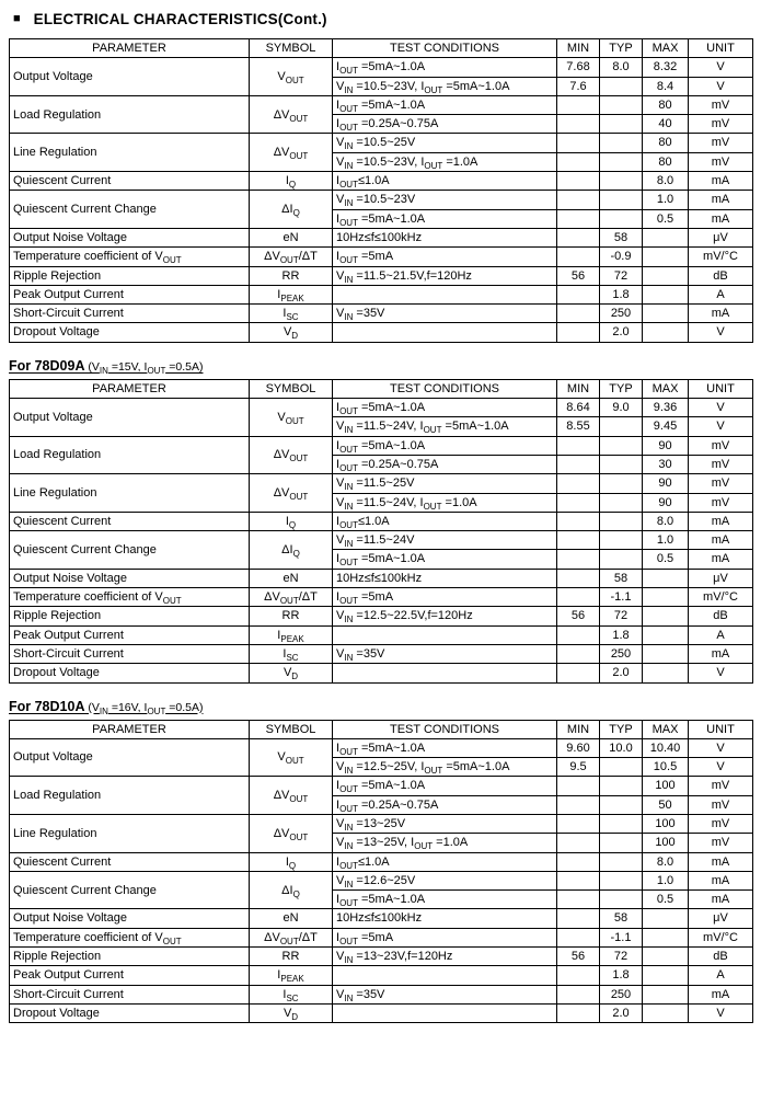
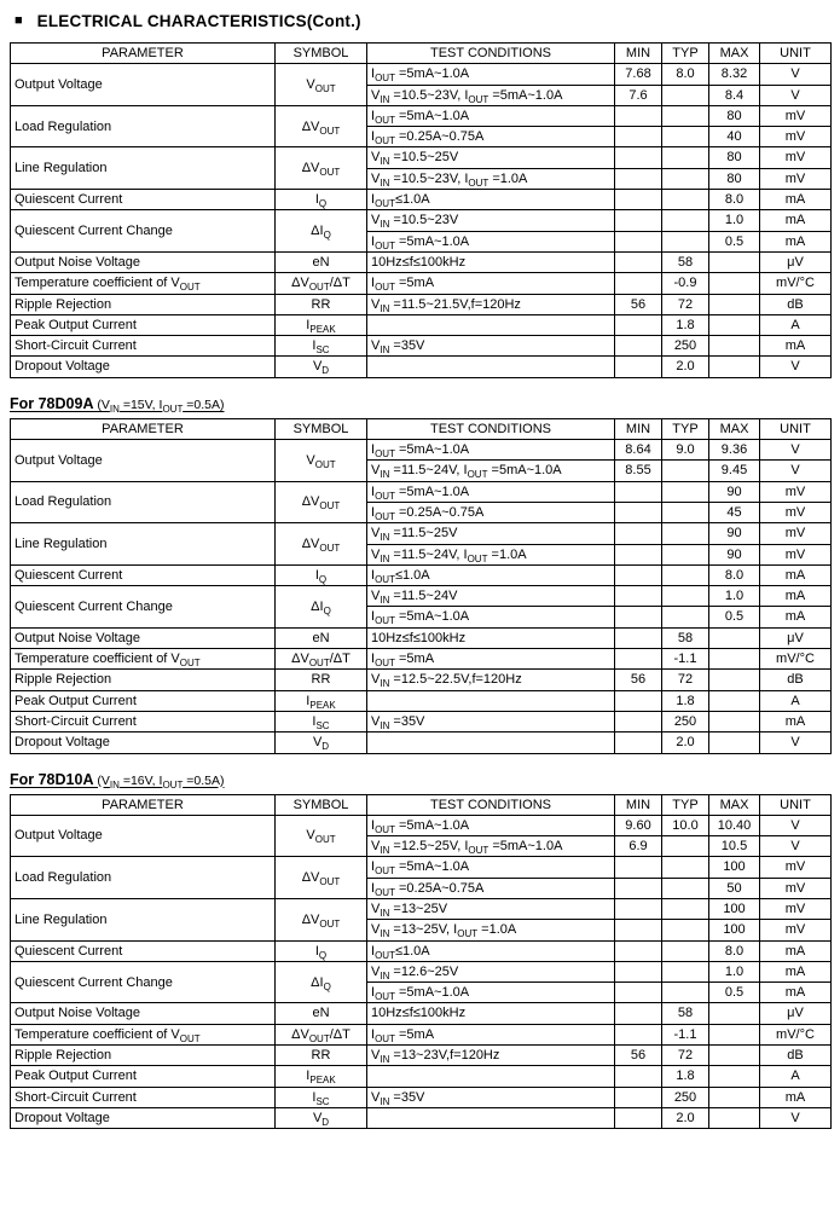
  ■
  ELECTRICAL CHARACTERISTICS(Cont.)
  PARAMETER	SYMBOL	TEST CONDITIONS	MIN	TYP	MAX	UNIT
  Output Voltage	VOUT	IOUT =5mA~1.0A	7.68	8.0	8.32	V
  VIN =10.5~23V, IOUT =5mA~1.0A	7.6		8.4	V
  Load Regulation	ΔVOUT	IOUT =5mA~1.0A			80	mV
  IOUT =0.25A~0.75A			40	mV
  Line Regulation	ΔVOUT	VIN =10.5~25V			80	mV
  VIN =10.5~23V, IOUT =1.0A			80	mV
  Quiescent Current	IQ	IOUT≤1.0A			8.0	mA
  Quiescent Current Change	ΔIQ	VIN =10.5~23V			1.0	mA
  IOUT =5mA~1.0A			0.5	mA
  Output Noise Voltage	eN	10Hz≤f≤100kHz		58		μV
  Temperature coefficient of VOUT	ΔVOUT/ΔT	IOUT =5mA		-0.9		mV/°C
  Ripple Rejection	RR	VIN =11.5~21.5V,f=120Hz	56	72		dB
  Peak Output Current	IPEAK			1.8		A
  Short-Circuit Current	ISC	VIN =35V		250		mA
  Dropout Voltage	VD			2.0		V
  For 78D09A (VIN =15V, IOUT =0.5A)
  PARAMETER	SYMBOL	TEST CONDITIONS	MIN	TYP	MAX	UNIT
  Output Voltage	VOUT	IOUT =5mA~1.0A	8.64	9.0	9.36	V
  VIN =11.5~24V, IOUT =5mA~1.0A	8.55		9.45	V
  Load Regulation	ΔVOUT	IOUT =5mA~1.0A			90	mV
- IOUT =0.25A~0.75A			30	mV
+ IOUT =0.25A~0.75A			45	mV
  Line Regulation	ΔVOUT	VIN =11.5~25V			90	mV
  VIN =11.5~24V, IOUT =1.0A			90	mV
  Quiescent Current	IQ	IOUT≤1.0A			8.0	mA
  Quiescent Current Change	ΔIQ	VIN =11.5~24V			1.0	mA
  IOUT =5mA~1.0A			0.5	mA
  Output Noise Voltage	eN	10Hz≤f≤100kHz		58		μV
  Temperature coefficient of VOUT	ΔVOUT/ΔT	IOUT =5mA		-1.1		mV/°C
  Ripple Rejection	RR	VIN =12.5~22.5V,f=120Hz	56	72		dB
  Peak Output Current	IPEAK			1.8		A
  Short-Circuit Current	ISC	VIN =35V		250		mA
  Dropout Voltage	VD			2.0		V
  For 78D10A (VIN =16V, IOUT =0.5A)
  PARAMETER	SYMBOL	TEST CONDITIONS	MIN	TYP	MAX	UNIT
  Output Voltage	VOUT	IOUT =5mA~1.0A	9.60	10.0	10.40	V
- VIN =12.5~25V, IOUT =5mA~1.0A	9.5		10.5	V
+ VIN =12.5~25V, IOUT =5mA~1.0A	6.9		10.5	V
  Load Regulation	ΔVOUT	IOUT =5mA~1.0A			100	mV
  IOUT =0.25A~0.75A			50	mV
  Line Regulation	ΔVOUT	VIN =13~25V			100	mV
  VIN =13~25V, IOUT =1.0A			100	mV
  Quiescent Current	IQ	IOUT≤1.0A			8.0	mA
  Quiescent Current Change	ΔIQ	VIN =12.6~25V			1.0	mA
  IOUT =5mA~1.0A			0.5	mA
  Output Noise Voltage	eN	10Hz≤f≤100kHz		58		μV
  Temperature coefficient of VOUT	ΔVOUT/ΔT	IOUT =5mA		-1.1		mV/°C
  Ripple Rejection	RR	VIN =13~23V,f=120Hz	56	72		dB
  Peak Output Current	IPEAK			1.8		A
  Short-Circuit Current	ISC	VIN =35V		250		mA
  Dropout Voltage	VD			2.0		V
